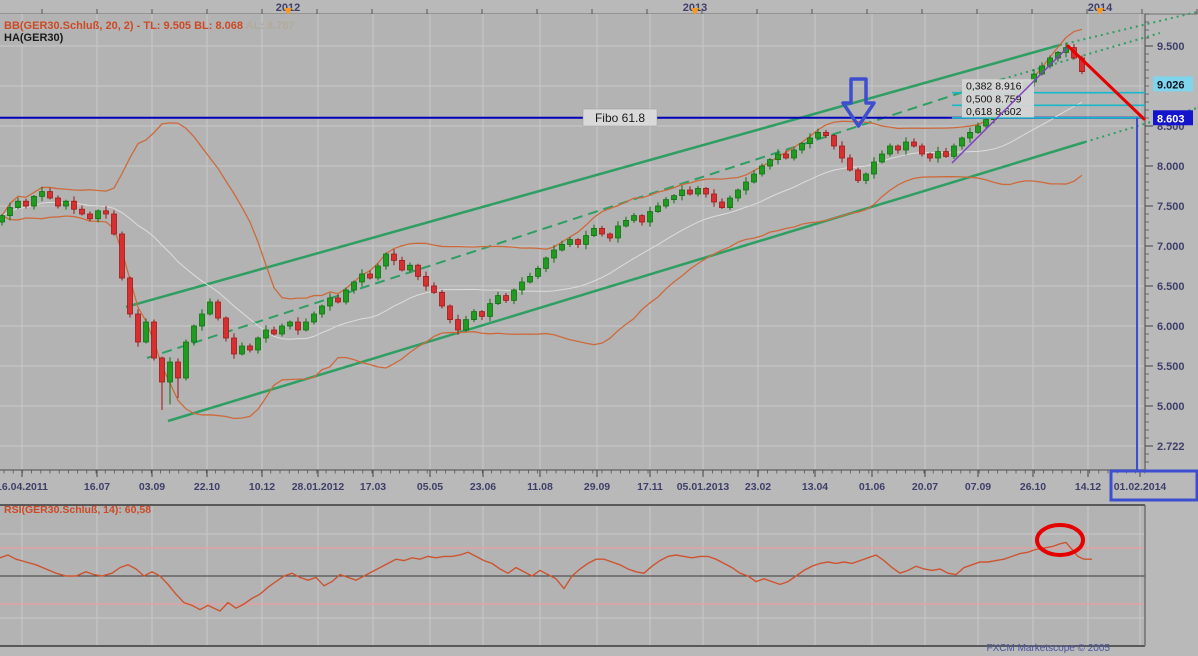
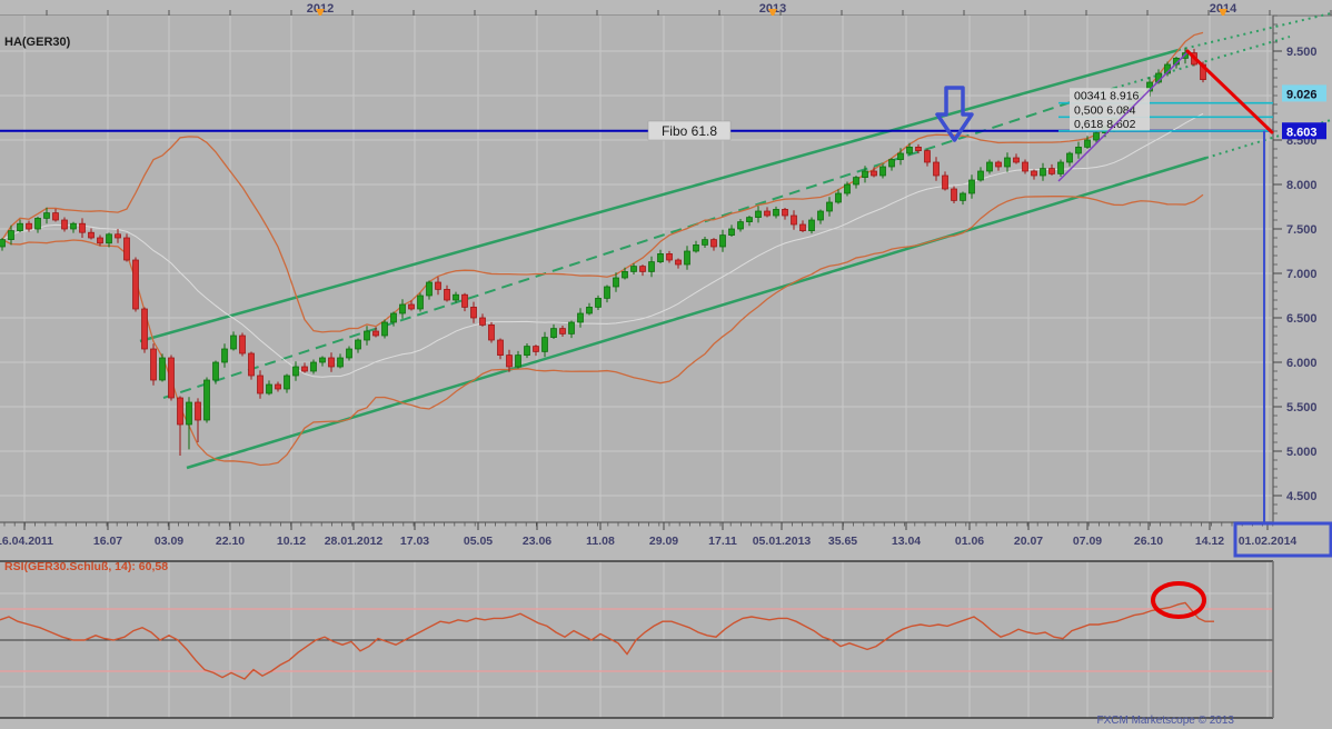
- 0,382 8.916
+ 00341 8.916
- 0,500 8.759
+ 0,500 6.084
  0,618 8602
  9.500
  8.500
  8.000
  7.500
  7.000
  6.500
  6.000
  5.500
  5.000
- 2.722
+ 4.500
  9.026
  8.603
  6.04.2011
  16.07
  03.09
  22.10
  10.12
  28.01.2012
  17.03
  05.05
  23.06
  11.08
  29.09
  17.11
  05.01.2013
- 23.02
+ 35.65
  13.04
  01.06
  20.07
  07.09
  26.10
  14.12
  01.02.2014
- BB(GER30.Schluß, 20, 2) - TL: 9.505 BL: 8.068 AL: 8.787
  HA(GER30)
  Fibo 61.8
  RSI(GER30.Schluß, 14): 60,58
- FXCM Marketscope © 2005
+ FXCM Marketscope © 2013
